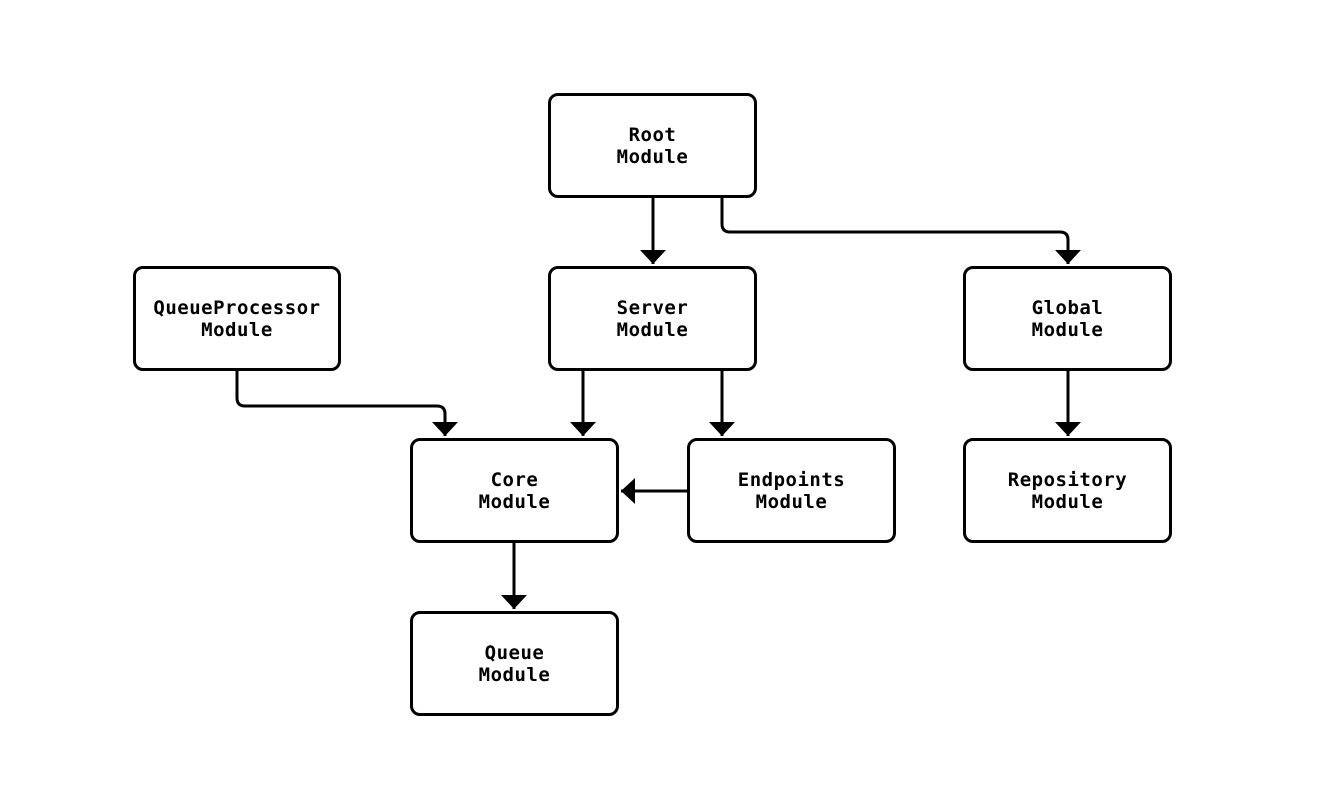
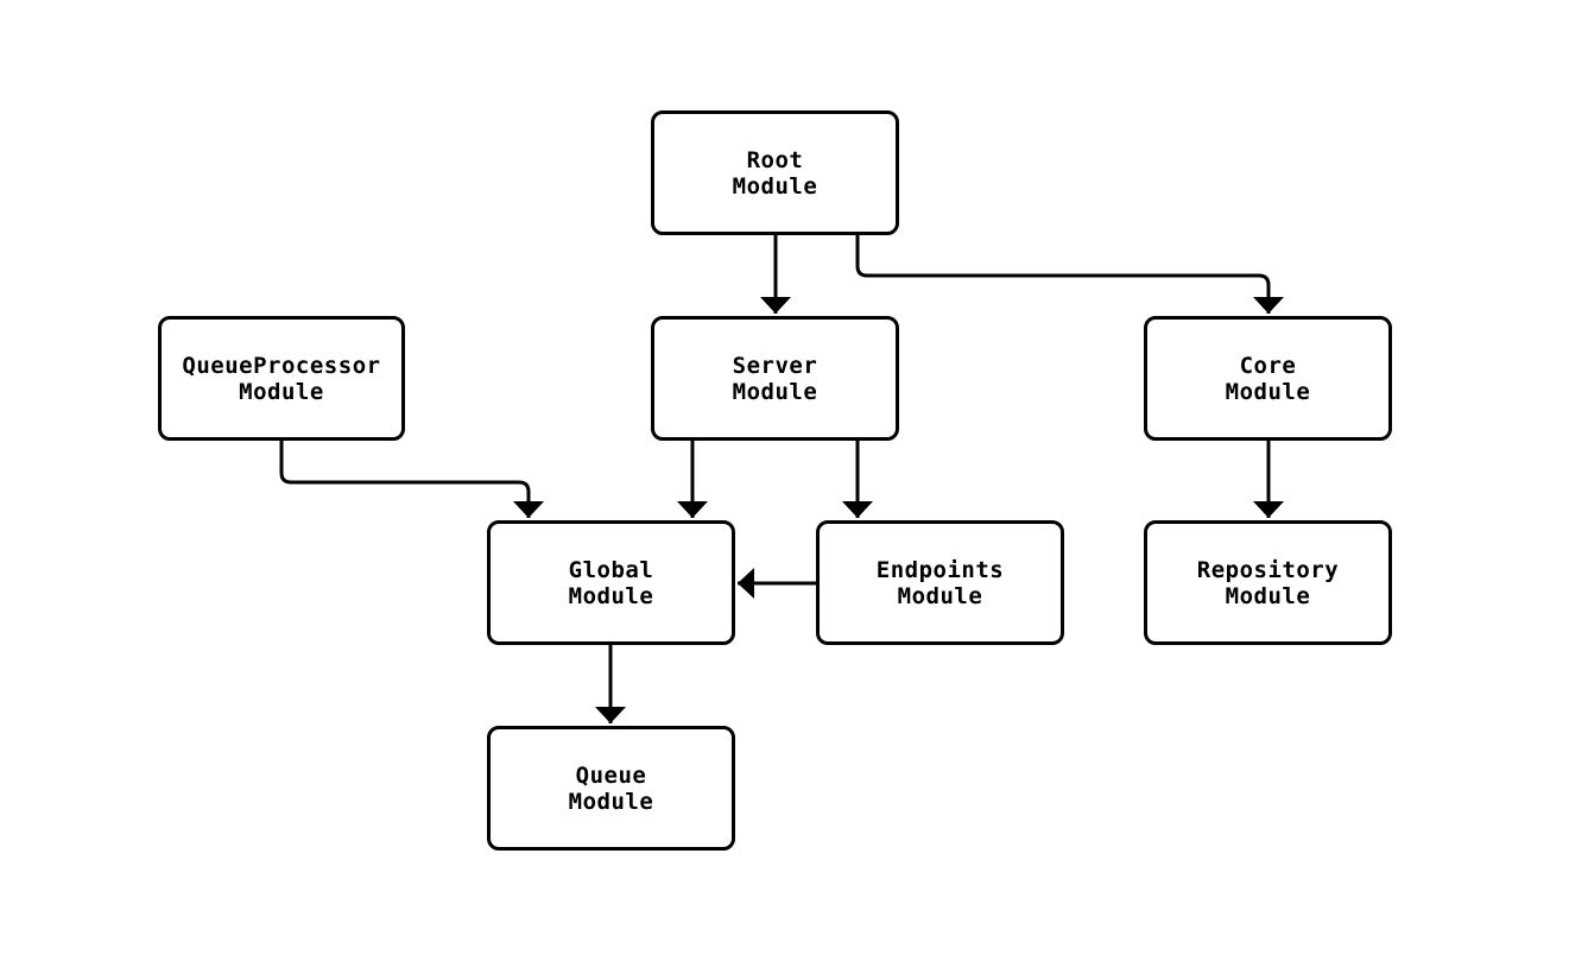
  Root
  Module
  Server
  Module
  QueueProcessor
  Module
- Global
+ Core
  Module
- Core
+ Global
  Module
  Endpoints
  Module
  Repository
  Module
  Queue
  Module
